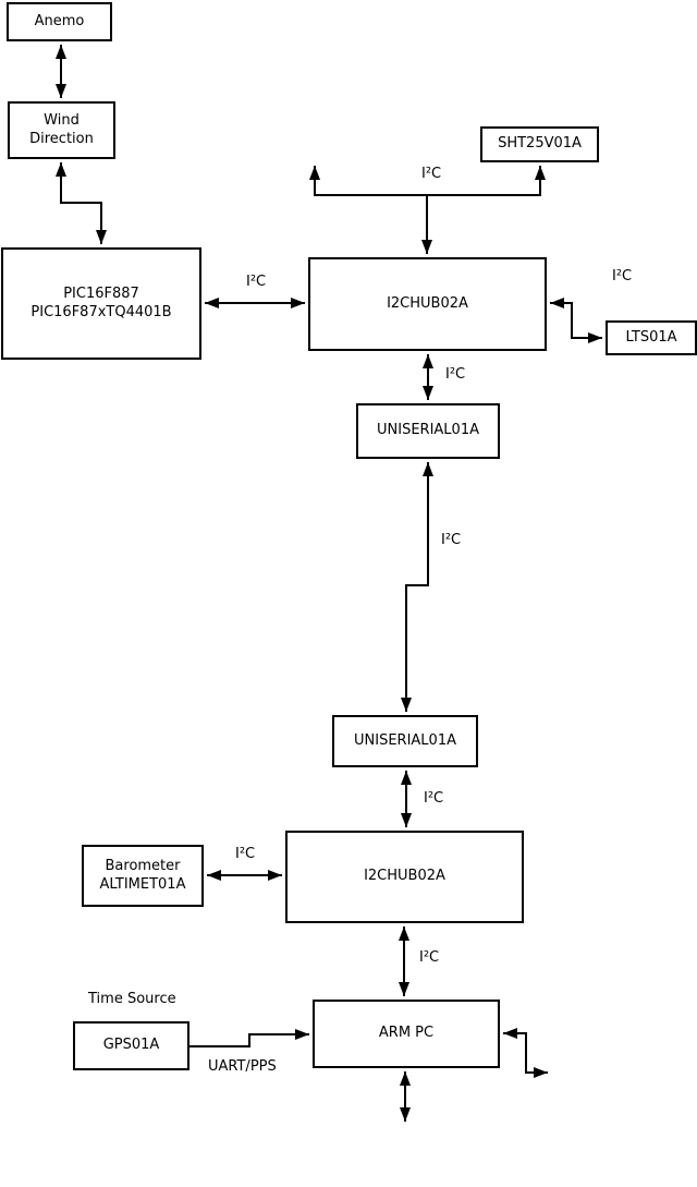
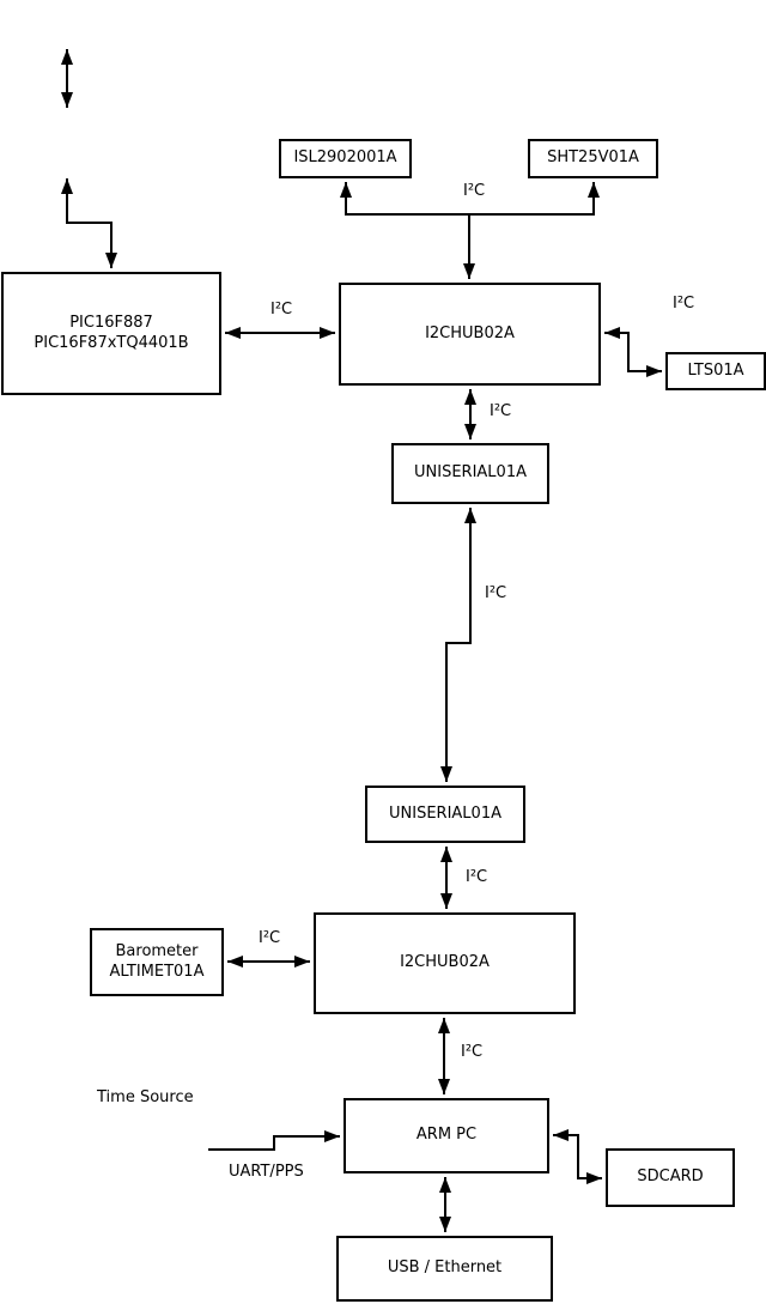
- Anemo
- Wind
- Direction
  PIC16F887
  PIC16F87xTQ4401B
+ ISL2902001A
  SHT25V01A
  I2CHUB02A
  LTS01A
  UNISERIAL01A
  UNISERIAL01A
  I2CHUB02A
  Barometer
  ALTIMET01A
- GPS01A
  ARM PC
+ SDCARD
+ USB / Ethernet
  I²C
  I²C
  I²C
  I²C
  I²C
  I²C
  I²C
  I²C
  Time Source
  UART/PPS
